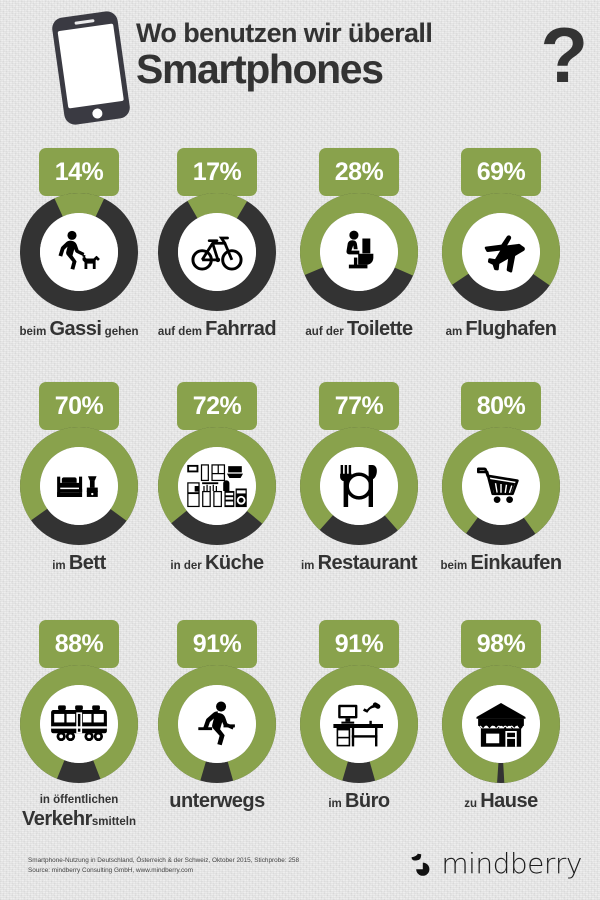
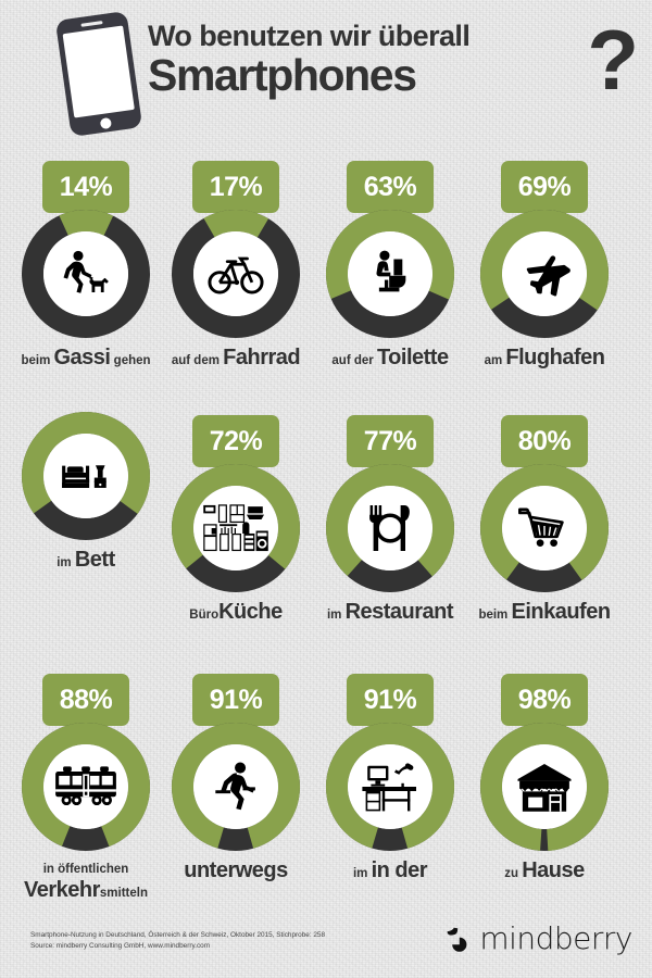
  Wo benutzen wir überall
  Smartphones
  ?
  14%
  beim Gassi gehen
  17%
  auf dem Fahrrad
- 28%
+ 63%
  auf der Toilette
  69%
  am Flughafen
- 70%
  im Bett
  72%
- in der Küche
+ BüroKüche
  77%
  im Restaurant
  80%
  beim Einkaufen
  88%
  in öffentlichen
  Verkehrsmitteln
  91%
  unterwegs
  91%
- im Büro
+ im in der
  98%
  zu Hause
  mindberry
